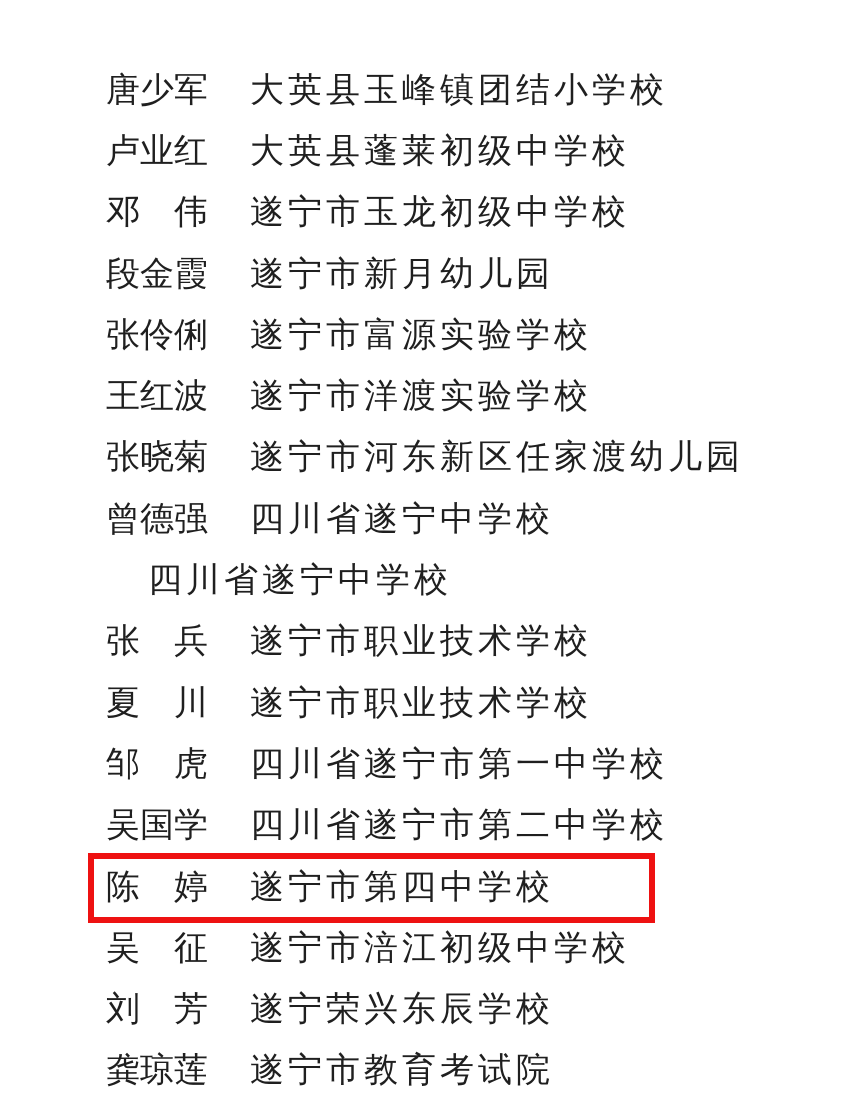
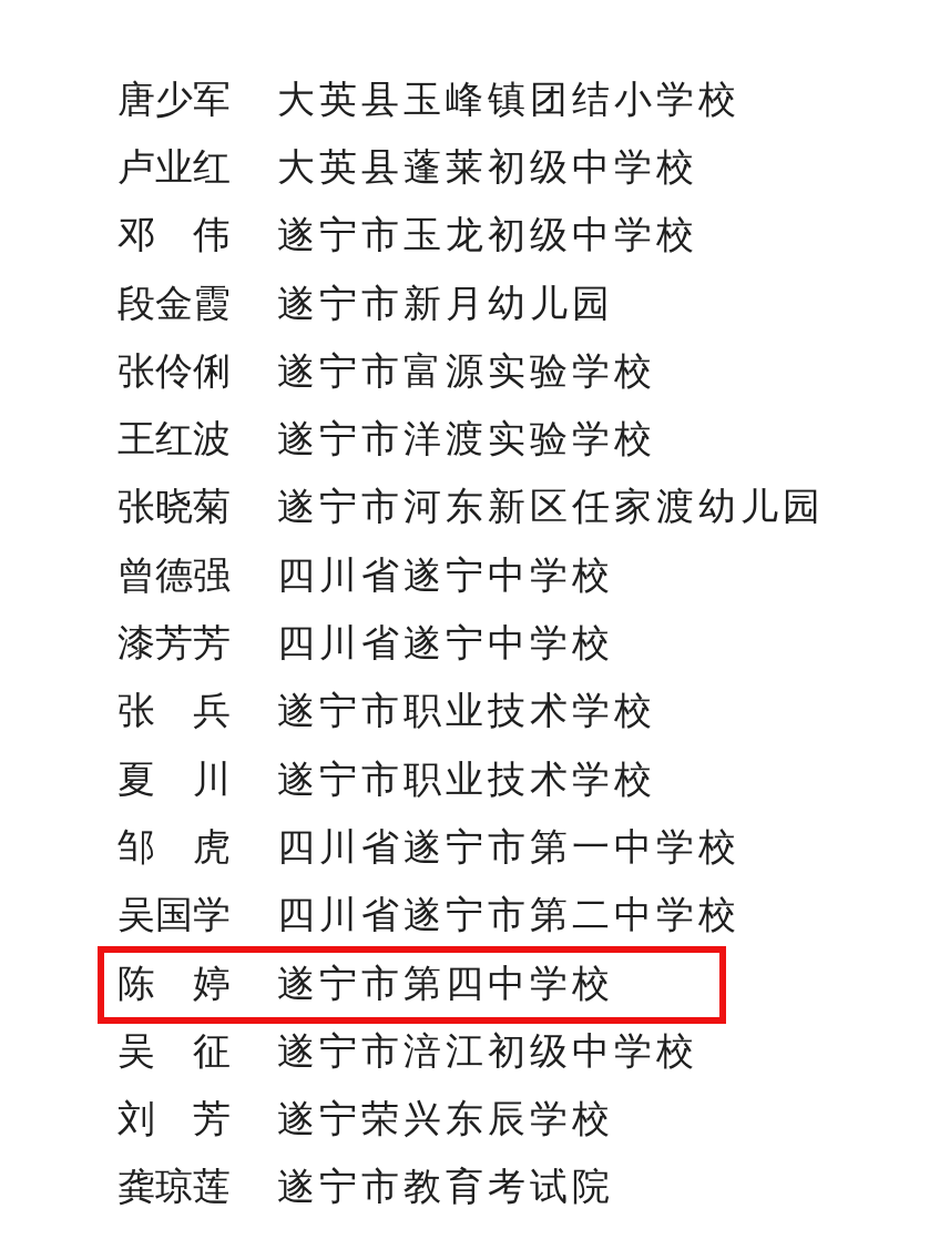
  唐少军
  大英县玉峰镇团结小学校
  卢业红
  大英县蓬莱初级中学校
  邓 伟
  遂宁市玉龙初级中学校
  段金霞
  遂宁市新月幼儿园
  张伶俐
  遂宁市富源实验学校
  王红波
  遂宁市洋渡实验学校
  张晓菊
  遂宁市河东新区任家渡幼儿园
  曾德强
  四川省遂宁中学校
+ 漆芳芳
  四川省遂宁中学校
  张 兵
  遂宁市职业技术学校
  夏 川
  遂宁市职业技术学校
  邹 虎
  四川省遂宁市第一中学校
  吴国学
  四川省遂宁市第二中学校
  陈 婷
  遂宁市第四中学校
  吴 征
  遂宁市涪江初级中学校
  刘 芳
  遂宁荣兴东辰学校
  龚琼莲
  遂宁市教育考试院
